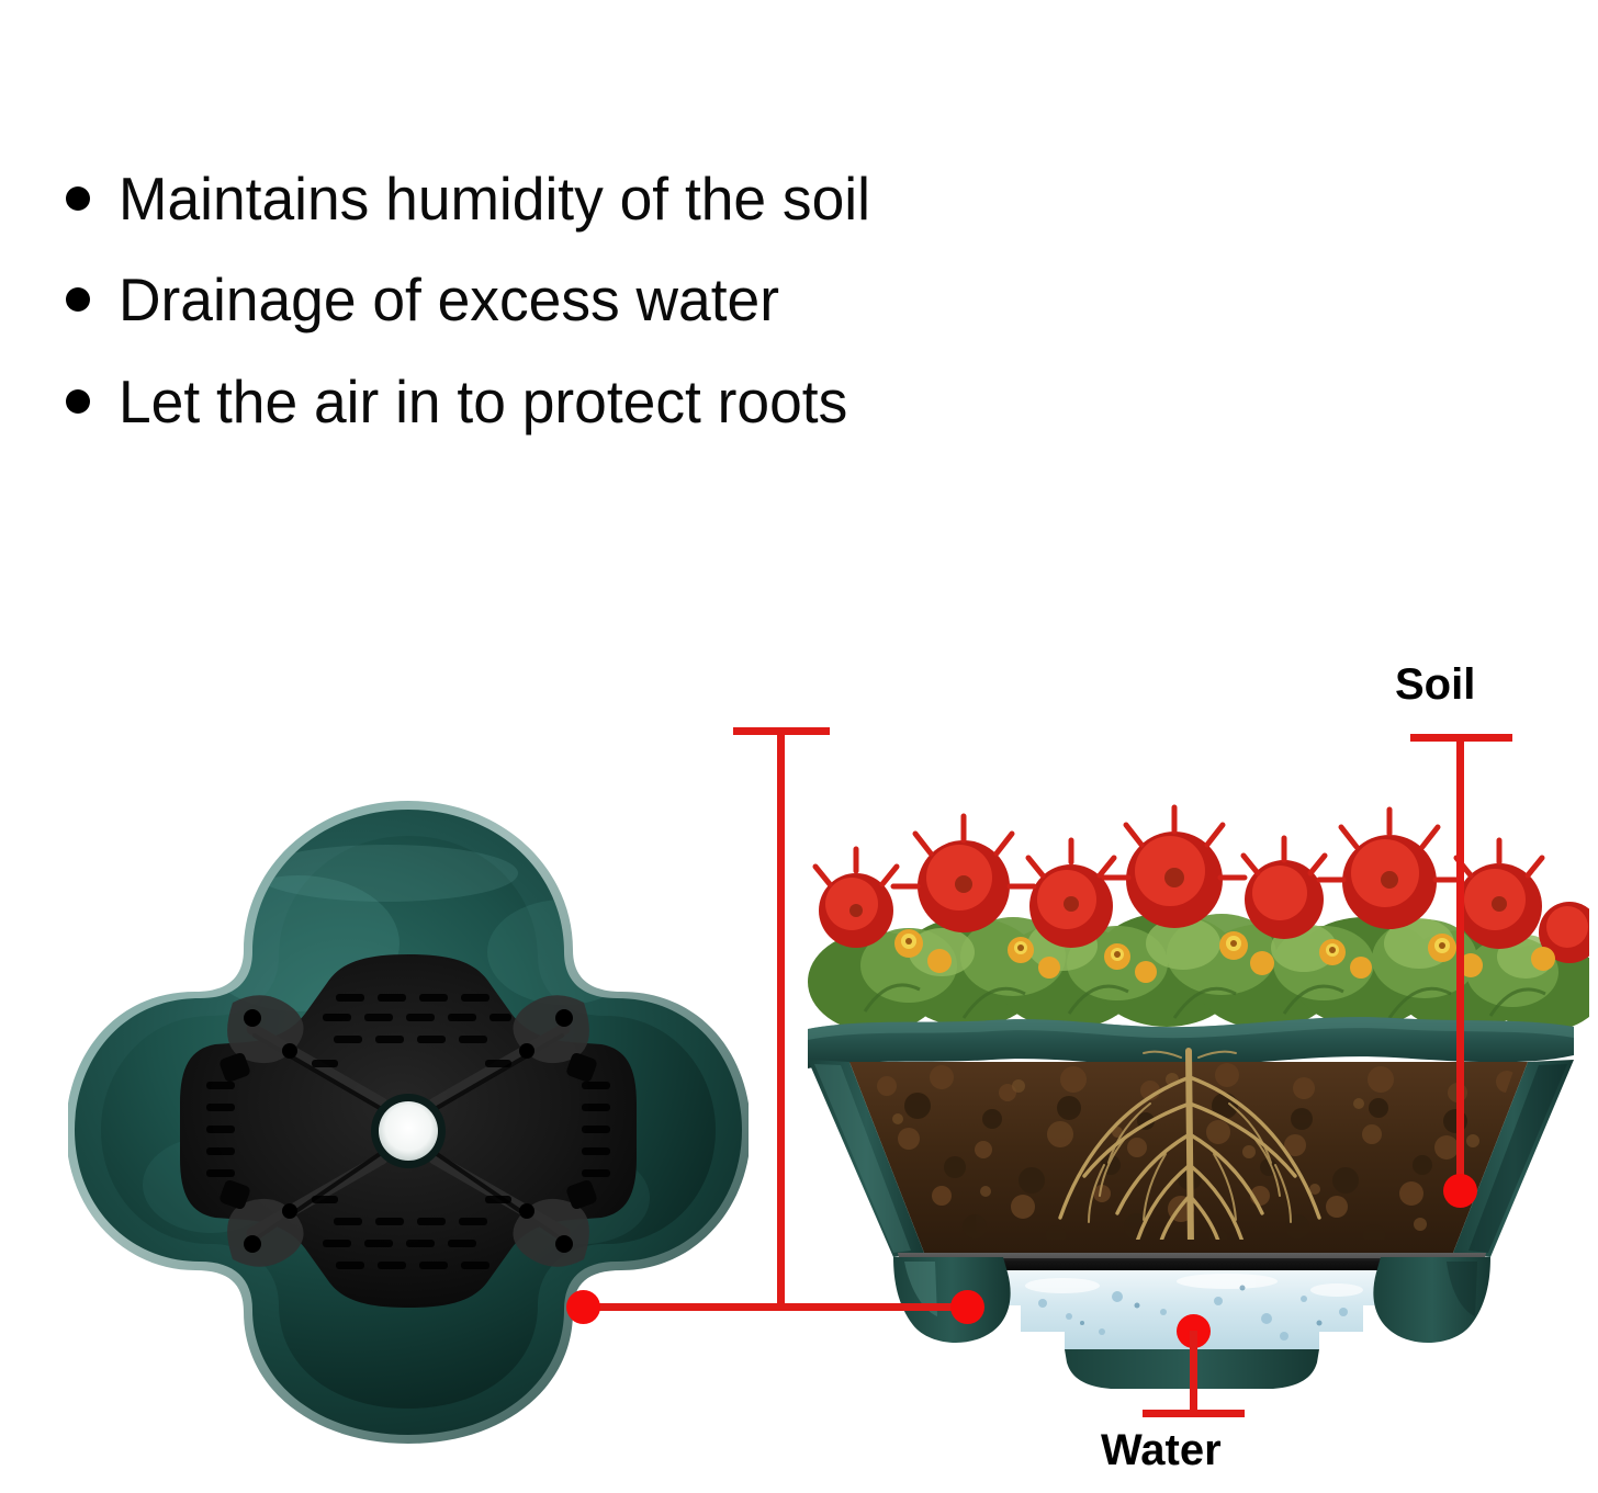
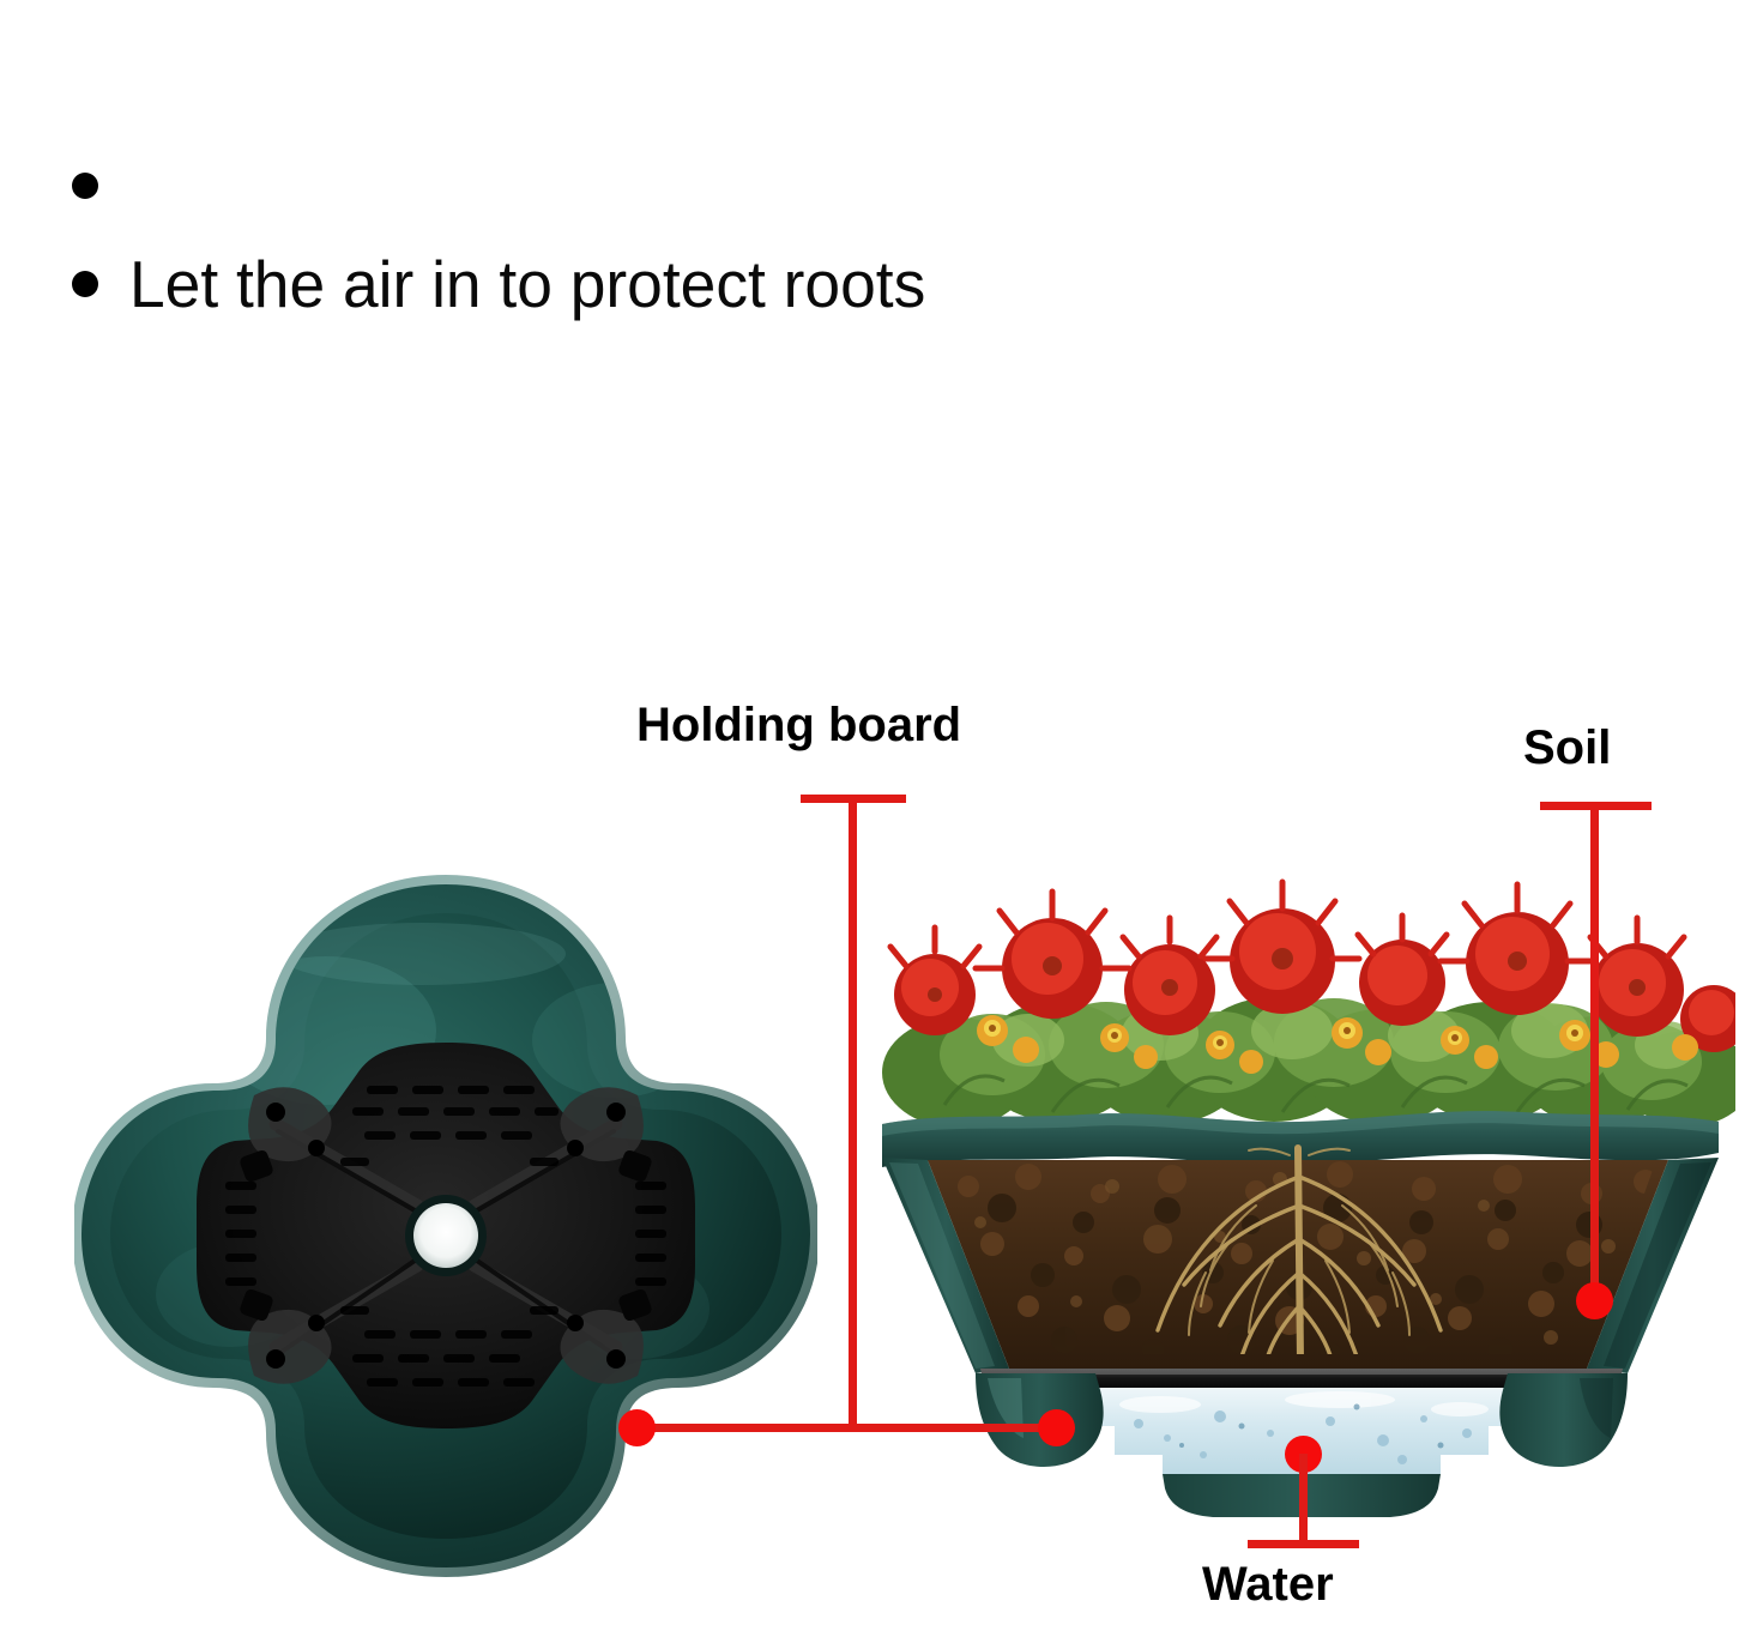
- Maintains humidity of the soil
- Drainage of excess water
  Let the air in to protect roots
+ Holding board
  Soil
  Water
